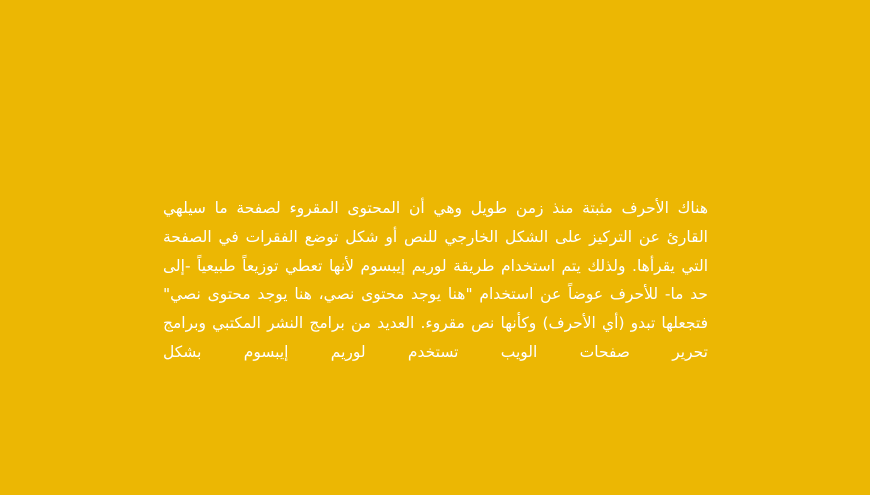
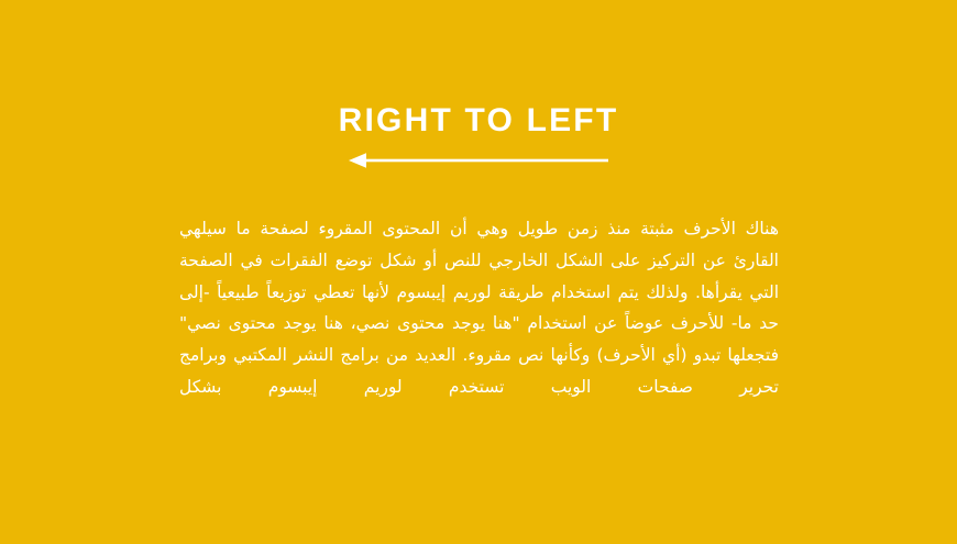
+ RIGHT TO LEFT
  هناك الأحرف مثبتة منذ زمن طويل وهي أن المحتوى المقروء لصفحة ما سيلهي القارئ عن التركيز على الشكل الخارجي للنص أو شكل توضع الفقرات في الصفحة التي يقرأها. ولذلك يتم استخدام طريقة لوريم إيبسوم لأنها تعطي توزيعاً طبيعياً -إلى حد ما- للأحرف عوضاً عن استخدام "هنا يوجد محتوى نصي، هنا يوجد محتوى نصي" فتجعلها تبدو (أي الأحرف) وكأنها نص مقروء. العديد من برامج النشر المكتبي وبرامج تحرير صفحات الويب تستخدم لوريم إيبسوم بشكل
